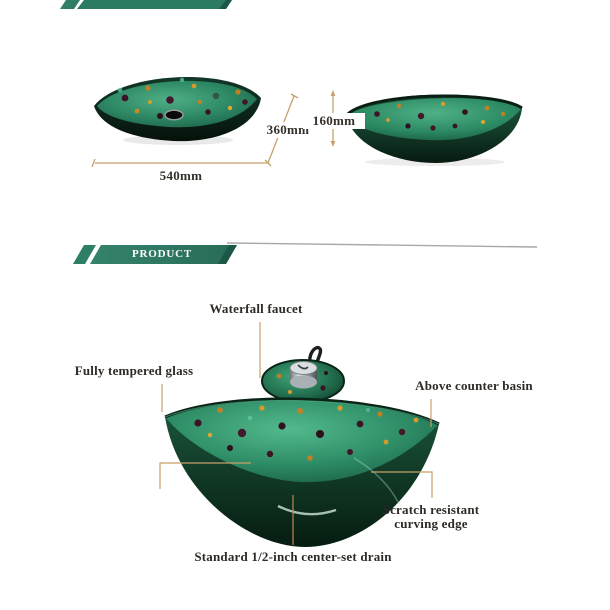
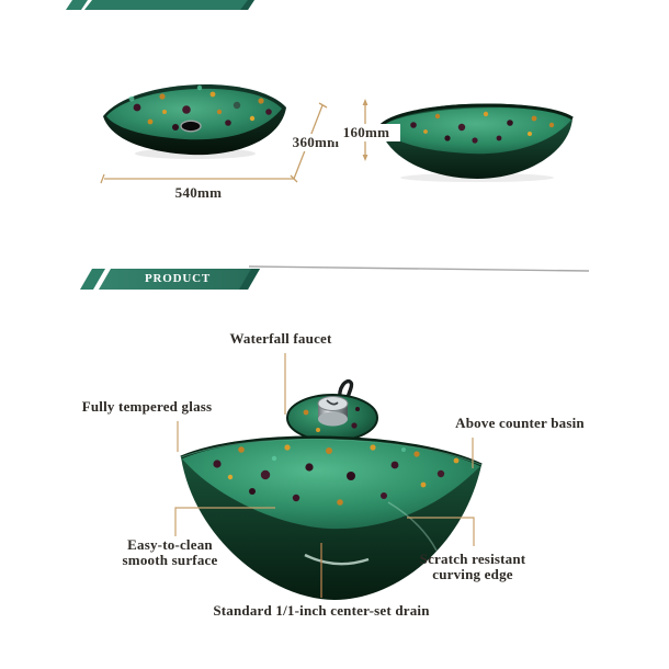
  540mm
  360mm
  160mm
  PRODUCT DESCRIPTION
  Waterfall faucet
  Fully tempered glass
  Above counter basin
+ Easy-to-clean
+ smooth surface
  Scratch resistant
  curving edge
- Standard 1/2-inch center-set drain
+ Standard 1/1-inch center-set drain
